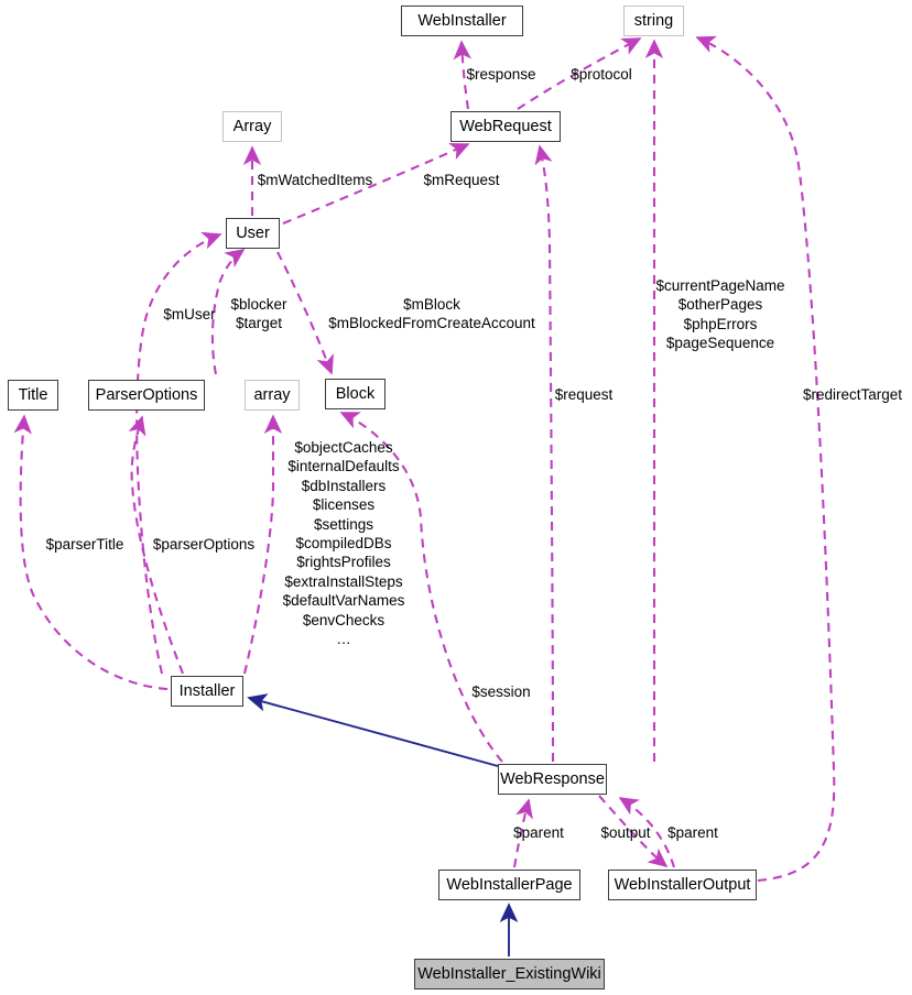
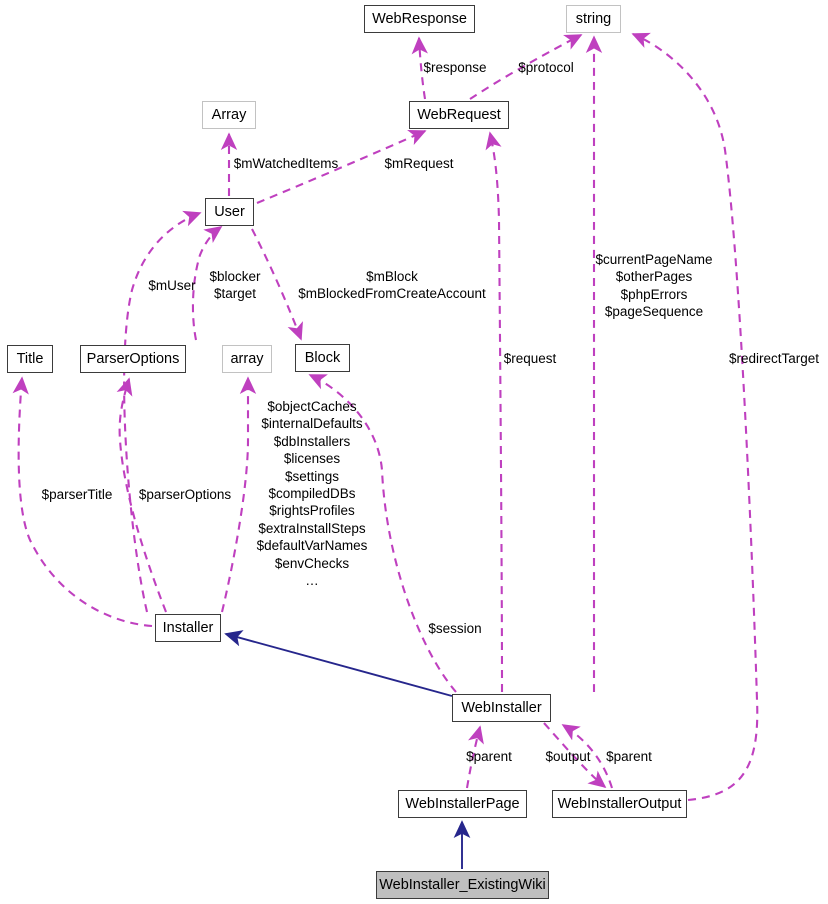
- WebInstaller
+ WebResponse
  string
  Array
  WebRequest
  User
  Title
  ParserOptions
  array
  Block
  Installer
- WebResponse
+ WebInstaller
  WebInstallerPage
  WebInstallerOutput
  WebInstaller_ExistingWiki
  $response
  $protocol
  $mWatchedItems
  $mRequest
  $mUser
  $blocker
  $target
  $mBlock
  $mBlockedFromCreateAccount
  $currentPageName
  $otherPages
  $phpErrors
  $pageSequence
  $request
  $redirectTarget
  $parserTitle
  $parserOptions
  $objectCaches
  $internalDefaults
  $dbInstallers
  $licenses
  $settings
  $compiledDBs
  $rightsProfiles
  $extraInstallSteps
  $defaultVarNames
  $envChecks
  …
  $session
  $parent
  $output
  $parent
